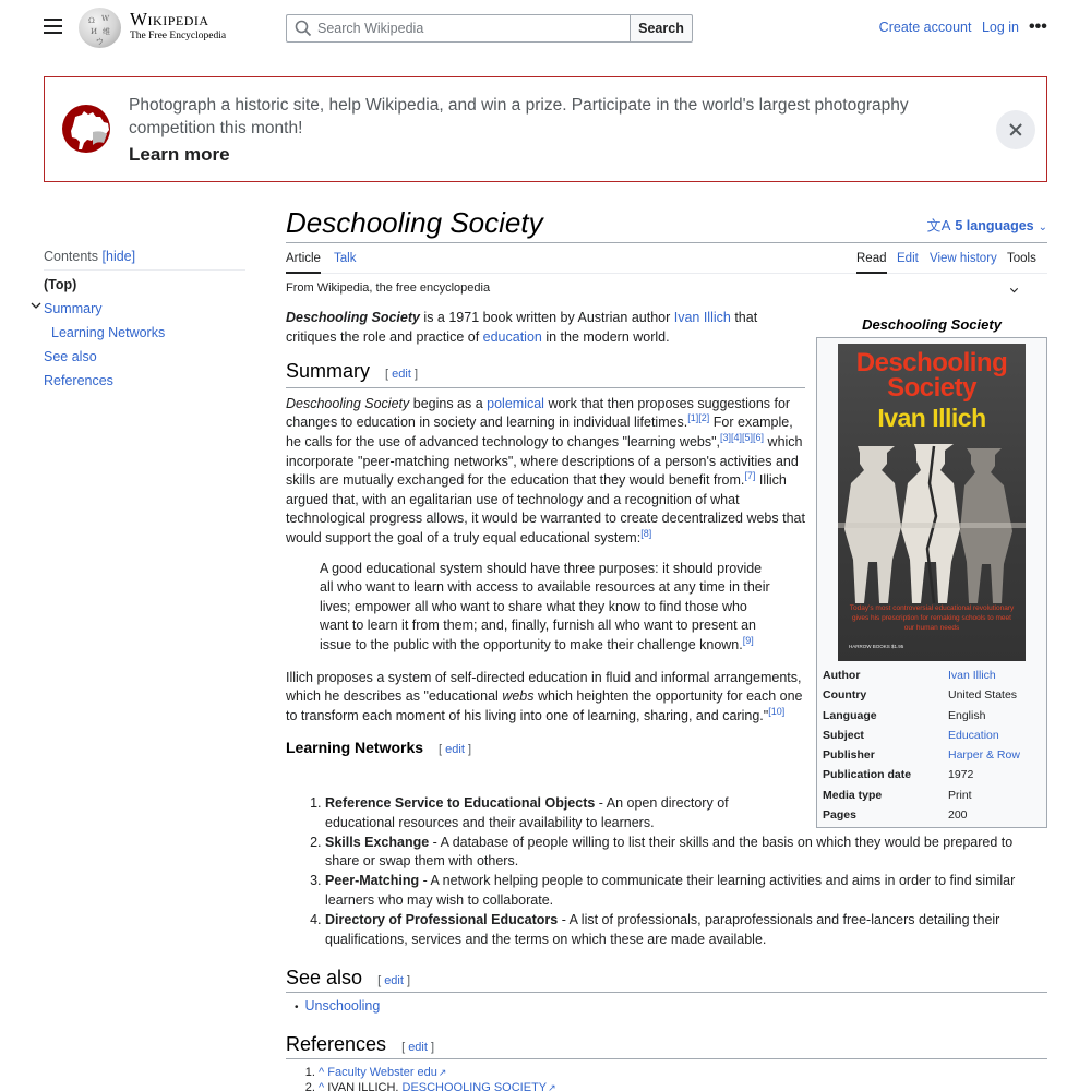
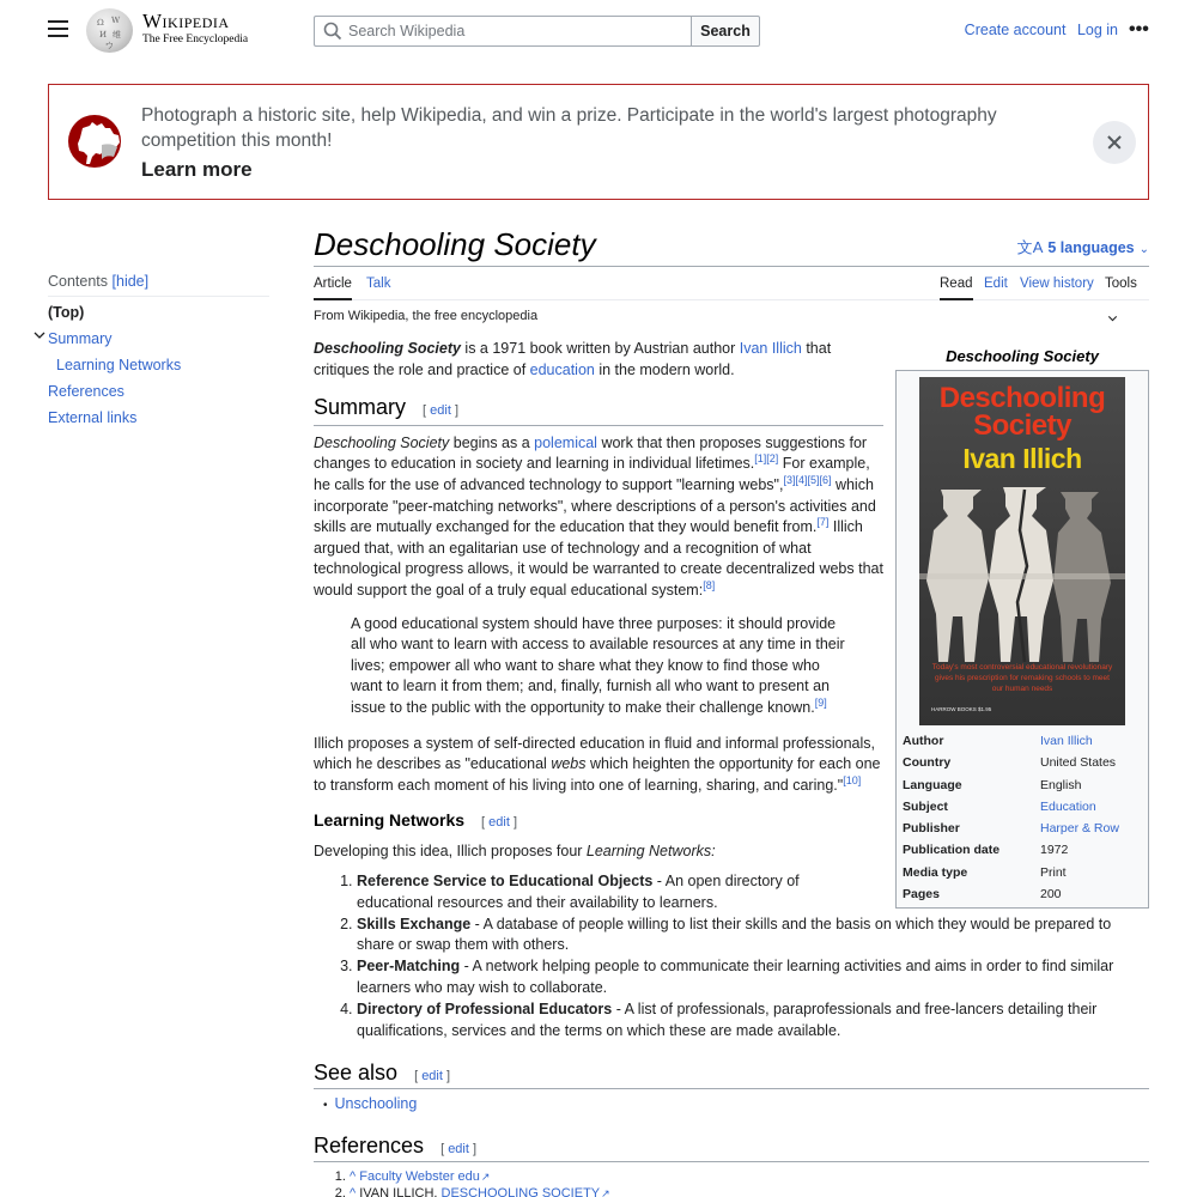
  Ω
  W
  И
  维
  ウ
  Wikipedia
  The Free Encyclopedia
  Search Wikipedia
  Search
  Create account Log in
  •••
  Photograph a historic site, help Wikipedia, and win a prize. Participate in the world's largest photography competition this month!
  Learn more
  Contents [hide]
  (Top)
  Summary
  Learning Networks
- See also
  References
+ External links
  Deschooling Society
  文A 5 languages ⌄
  Article
  Talk
  Read
  Edit
  View history
  Tools
  From Wikipedia, the free encyclopedia
  Deschooling Society is a 1971 book written by Austrian author Ivan Illich that critiques the role and practice of education in the modern world.
  Summary [ edit ]
- Deschooling Society begins as a polemical work that then proposes suggestions for changes to education in society and learning in individual lifetimes.[1][2] For example, he calls for the use of advanced technology to changes "learning webs",[3][4][5][6] which incorporate "peer-matching networks", where descriptions of a person's activities and skills are mutually exchanged for the education that they would benefit from.[7] Illich argued that, with an egalitarian use of technology and a recognition of what technological progress allows, it would be warranted to create decentralized webs that would support the goal of a truly equal educational system:[8]
+ Deschooling Society begins as a polemical work that then proposes suggestions for changes to education in society and learning in individual lifetimes.[1][2] For example, he calls for the use of advanced technology to support "learning webs",[3][4][5][6] which incorporate "peer-matching networks", where descriptions of a person's activities and skills are mutually exchanged for the education that they would benefit from.[7] Illich argued that, with an egalitarian use of technology and a recognition of what technological progress allows, it would be warranted to create decentralized webs that would support the goal of a truly equal educational system:[8]
  A good educational system should have three purposes: it should provide all who want to learn with access to available resources at any time in their lives; empower all who want to share what they know to find those who want to learn it from them; and, finally, furnish all who want to present an issue to the public with the opportunity to make their challenge known.[9]
- Illich proposes a system of self-directed education in fluid and informal arrangements, which he describes as "educational webs which heighten the opportunity for each one to transform each moment of his living into one of learning, sharing, and caring."[10]
+ Illich proposes a system of self-directed education in fluid and informal professionals, which he describes as "educational webs which heighten the opportunity for each one to transform each moment of his living into one of learning, sharing, and caring."[10]
  Learning Networks [ edit ]
+ Developing this idea, Illich proposes four Learning Networks:
  Reference Service to Educational Objects - An open directory of educational resources and their availability to learners.
  Skills Exchange - A database of people willing to list their skills and the basis on which they would be prepared to share or swap them with others.
  Peer-Matching - A network helping people to communicate their learning activities and aims in order to find similar learners who may wish to collaborate.
  Directory of Professional Educators - A list of professionals, paraprofessionals and free-lancers detailing their qualifications, services and the terms on which these are made available.
  See also [ edit ]
  Unschooling
  References [ edit ]
  ^ Faculty Webster edu↗
  ^ IVAN ILLICH. DESCHOOLING SOCIETY↗
  Deschooling Society
  Deschooling
  Society
  Ivan Illich
  Author
  Ivan Illich
  Country
  United States
  Language
  English
  Subject
  Education
  Publisher
  Harper & Row
  Publication date
  1972
  Media type
  Print
  Pages
  200
